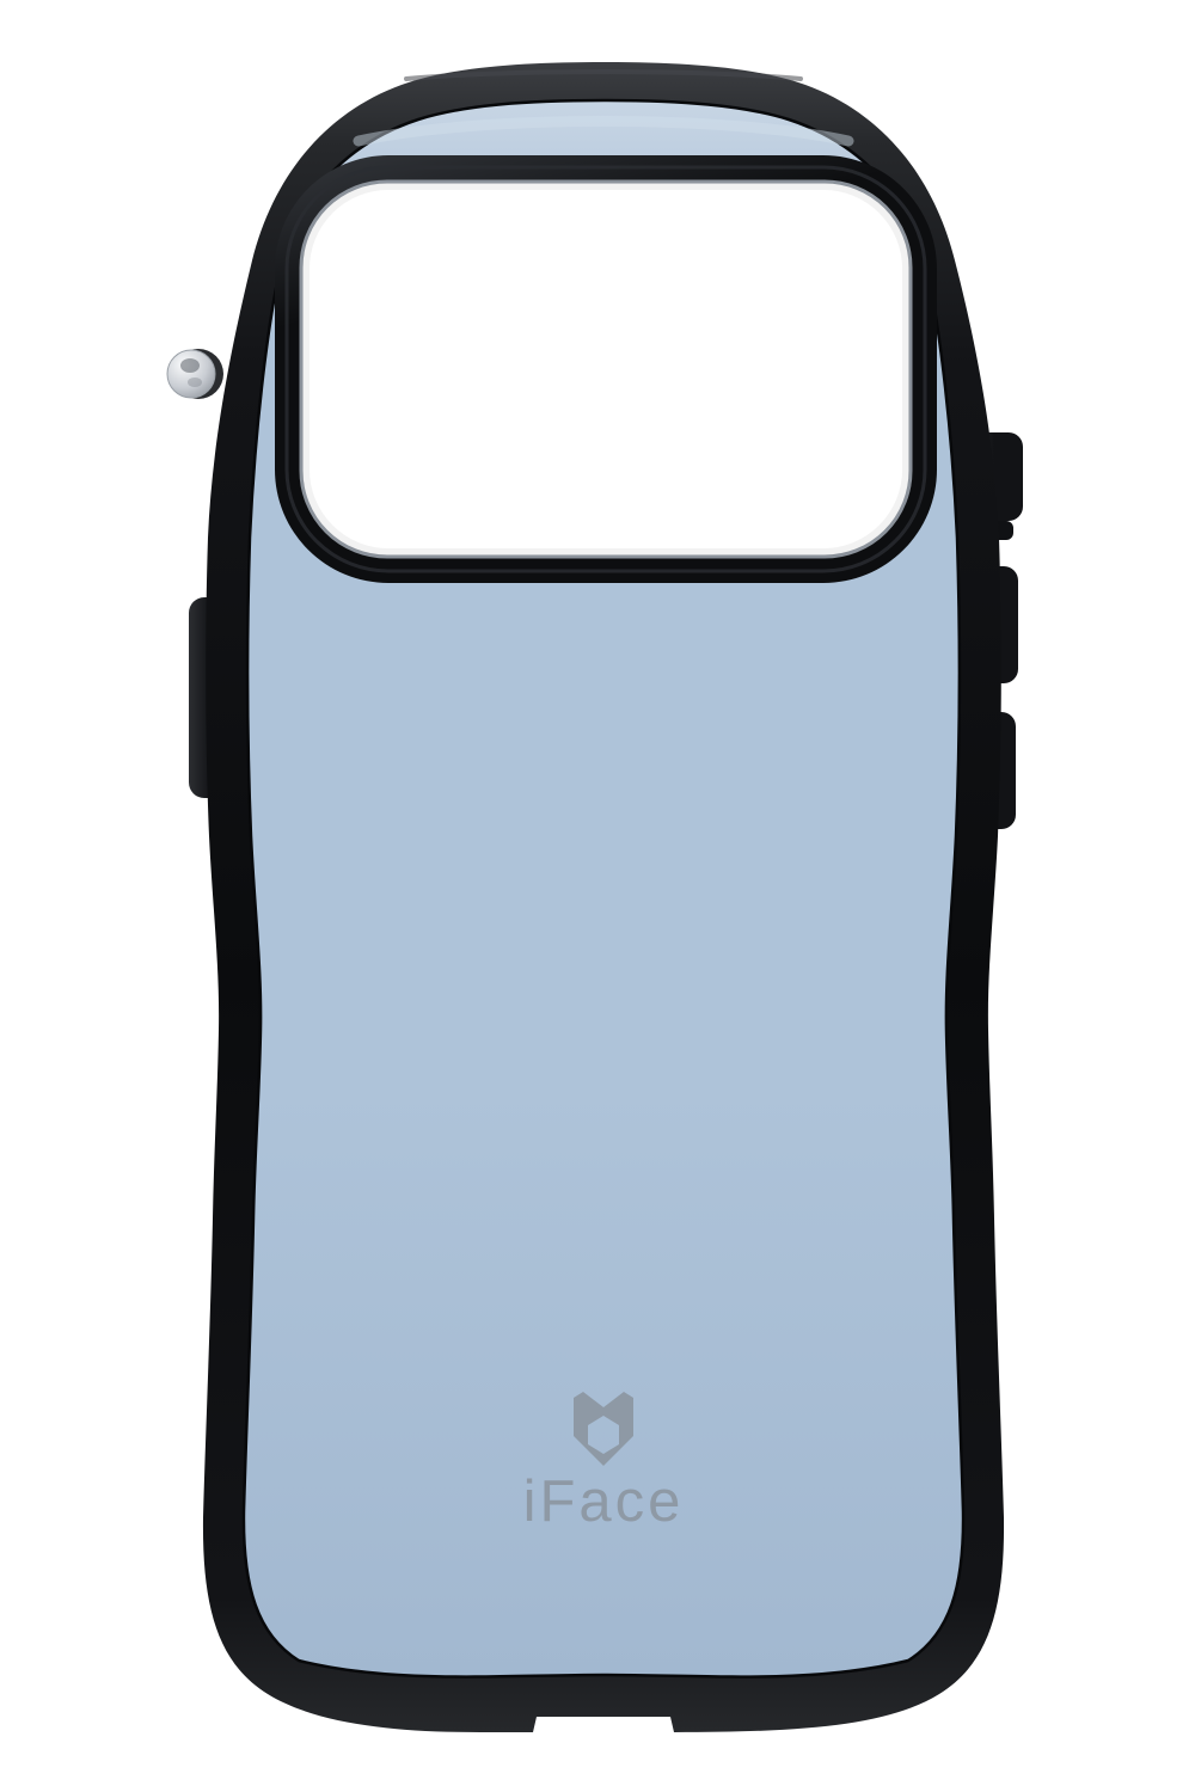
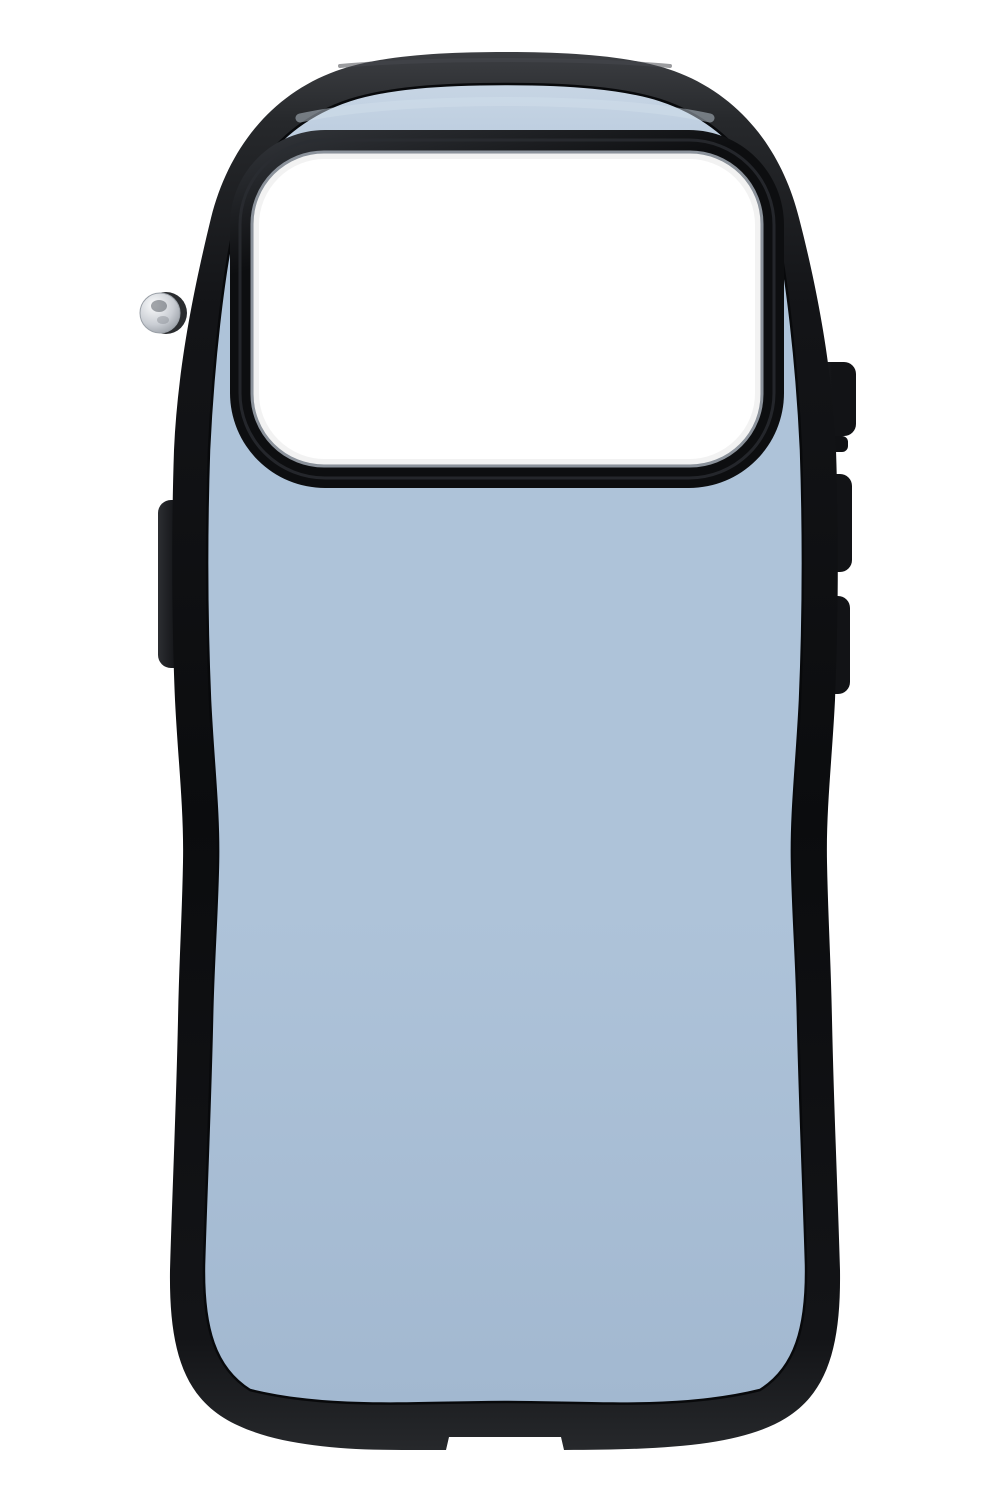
- iFace
